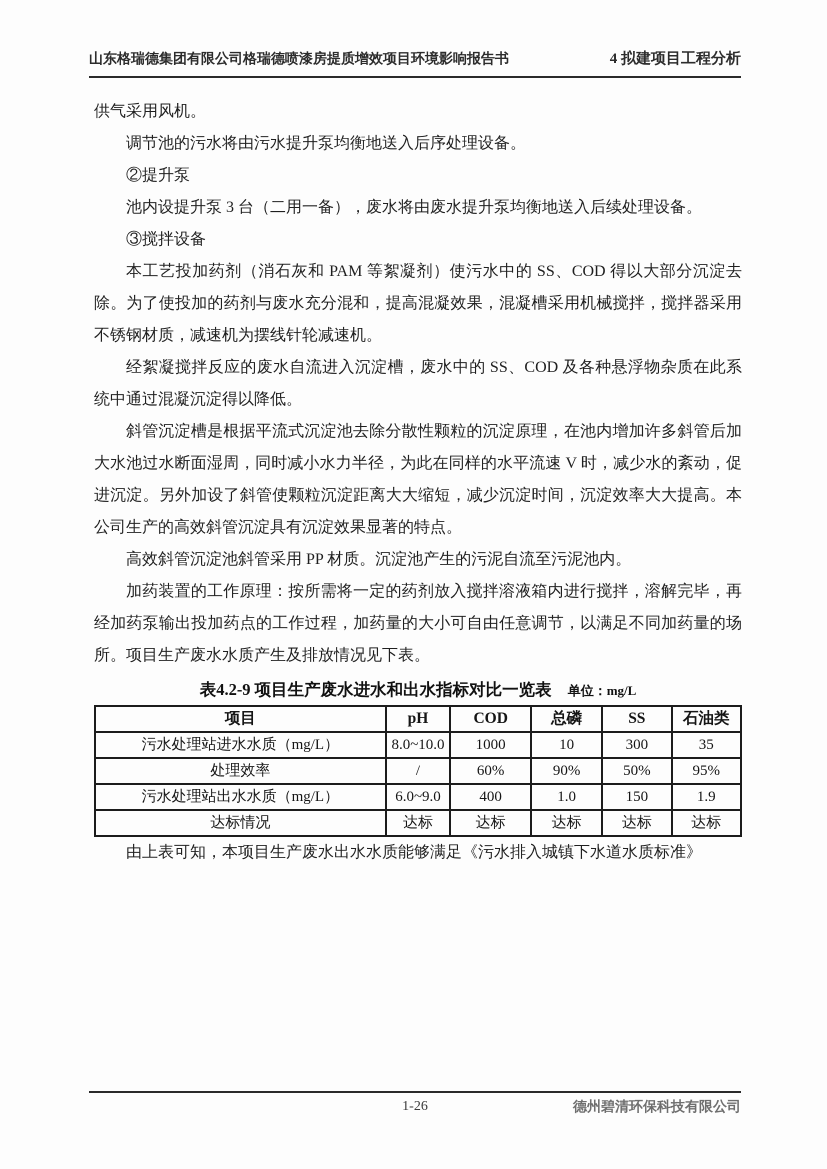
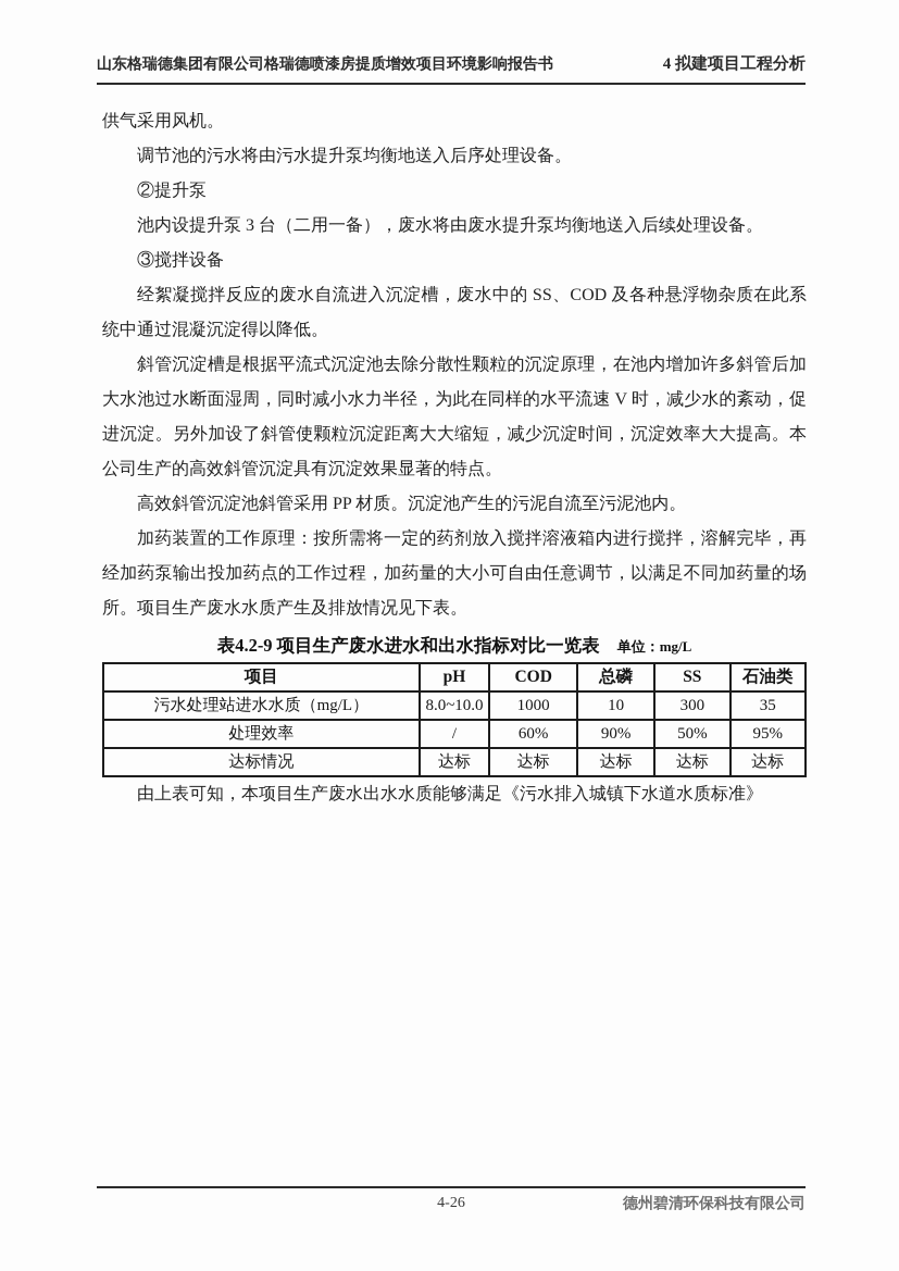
  山东格瑞德集团有限公司格瑞德喷漆房提质增效项目环境影响报告书
  4 拟建项目工程分析
  供气采用风机。
  调节池的污水将由污水提升泵均衡地送入后序处理设备。
  ②提升泵
  池内设提升泵 3 台（二用一备），废水将由废水提升泵均衡地送入后续处理设备。
  ③搅拌设备
- 本工艺投加药剂（消石灰和 PAM 等絮凝剂）使污水中的 SS、COD 得以大部分沉淀去除。为了使投加的药剂与废水充分混和，提高混凝效果，混凝槽采用机械搅拌，搅拌器采用不锈钢材质，减速机为摆线针轮减速机。
  经絮凝搅拌反应的废水自流进入沉淀槽，废水中的 SS、COD 及各种悬浮物杂质在此系统中通过混凝沉淀得以降低。
  斜管沉淀槽是根据平流式沉淀池去除分散性颗粒的沉淀原理，在池内增加许多斜管后加大水池过水断面湿周，同时减小水力半径，为此在同样的水平流速 V 时，减少水的紊动，促进沉淀。另外加设了斜管使颗粒沉淀距离大大缩短，减少沉淀时间，沉淀效率大大提高。本公司生产的高效斜管沉淀具有沉淀效果显著的特点。
  高效斜管沉淀池斜管采用 PP 材质。沉淀池产生的污泥自流至污泥池内。
  加药装置的工作原理：按所需将一定的药剂放入搅拌溶液箱内进行搅拌，溶解完毕，再经加药泵输出投加药点的工作过程，加药量的大小可自由任意调节，以满足不同加药量的场所。项目生产废水水质产生及排放情况见下表。
  表4.2-9 项目生产废水进水和出水指标对比一览表 单位：mg/L
  项目	pH	COD	总磷	SS	石油类
  污水处理站进水水质（mg/L）	8.0~10.0	1000	10	300	35
  处理效率	/	60%	90%	50%	95%
- 污水处理站出水水质（mg/L）	6.0~9.0	400	1.0	150	1.9
  达标情况	达标	达标	达标	达标	达标
  由上表可知，本项目生产废水出水水质能够满足《污水排入城镇下水道水质标准》
- 1-26
+ 4-26
  德州碧清环保科技有限公司
